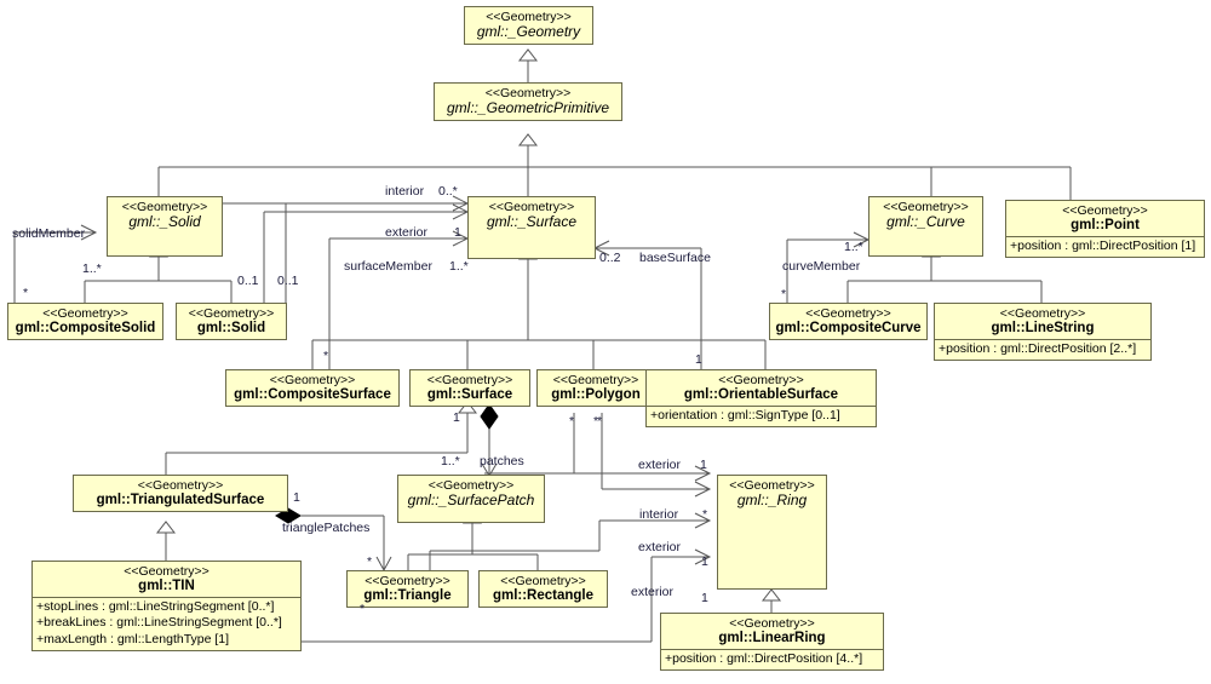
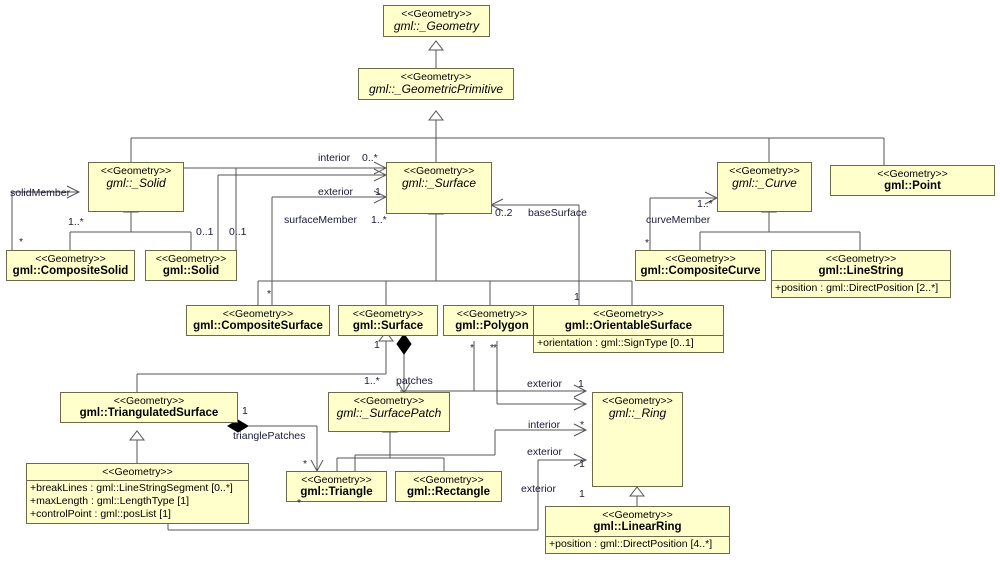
  <<Geometry>>
  gml::_Geometry
  <<Geometry>>
  gml::_GeometricPrimitive
  <<Geometry>>
  gml::_Solid
  <<Geometry>>
  gml::CompositeSolid
  <<Geometry>>
  gml::Solid
  <<Geometry>>
  gml::_Surface
  <<Geometry>>
  gml::_Curve
  <<Geometry>>
  gml::Point
- +position : gml::DirectPosition [1]
  <<Geometry>>
  gml::CompositeCurve
  <<Geometry>>
  gml::LineString
  +position : gml::DirectPosition [2..*]
  <<Geometry>>
  gml::CompositeSurface
  <<Geometry>>
  gml::Surface
  <<Geometry>>
  gml::Polygon
  <<Geometry>>
  gml::OrientableSurface
  +orientation : gml::SignType [0..1]
  <<Geometry>>
  gml::TriangulatedSurface
  <<Geometry>>
  gml::_SurfacePatch
  <<Geometry>>
  gml::_Ring
  <<Geometry>>
- gml::TIN
- +stopLines : gml::LineStringSegment [0..*]
  +breakLines : gml::LineStringSegment [0..*]
  +maxLength : gml::LengthType [1]
+ +controlPoint : gml::posList [1]
  <<Geometry>>
  gml::Triangle
  <<Geometry>>
  gml::Rectangle
  <<Geometry>>
  gml::LinearRing
  +position : gml::DirectPosition [4..*]
  solidMember
  interior
  exterior
  surfaceMember
  baseSurface
  curveMember
  patches
  trianglePatches
  exterior
  interior
  exterior
  exterior
  1..*
  *
  0..*
  1
  1..*
  *
  0..1
  0..1
  0..2
  1
  1..*
  *
  1..*
  1
  1
  *
  *
  *
  1
  *
  1
  1
  *
